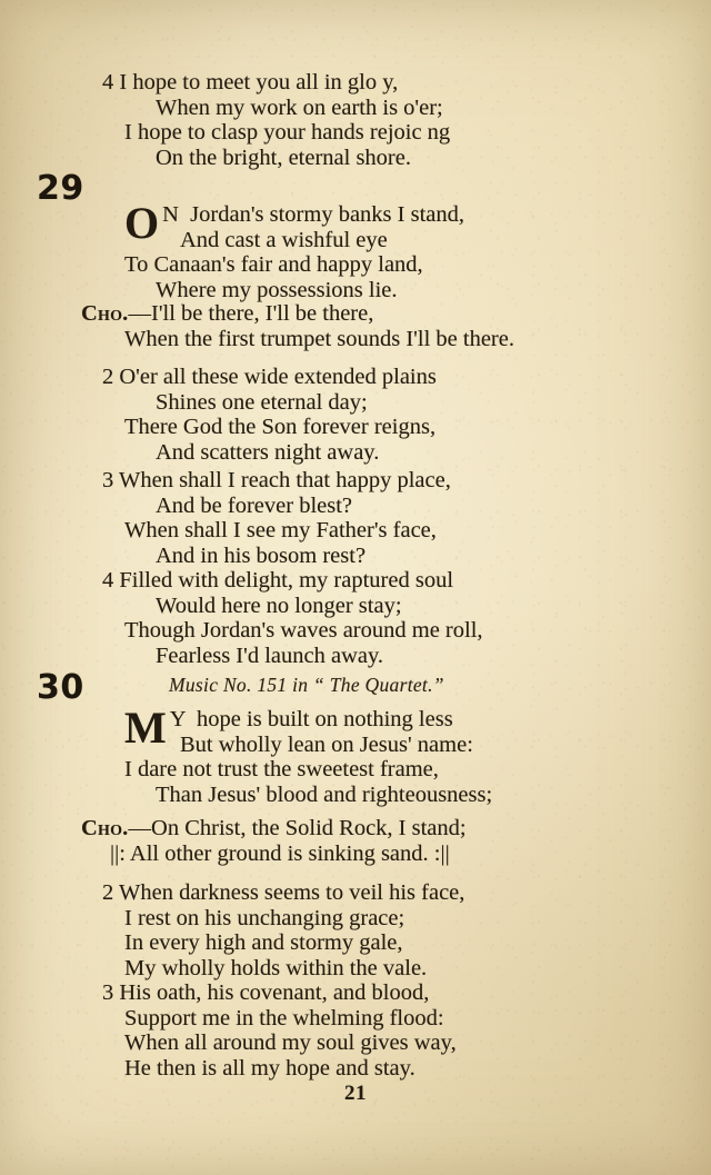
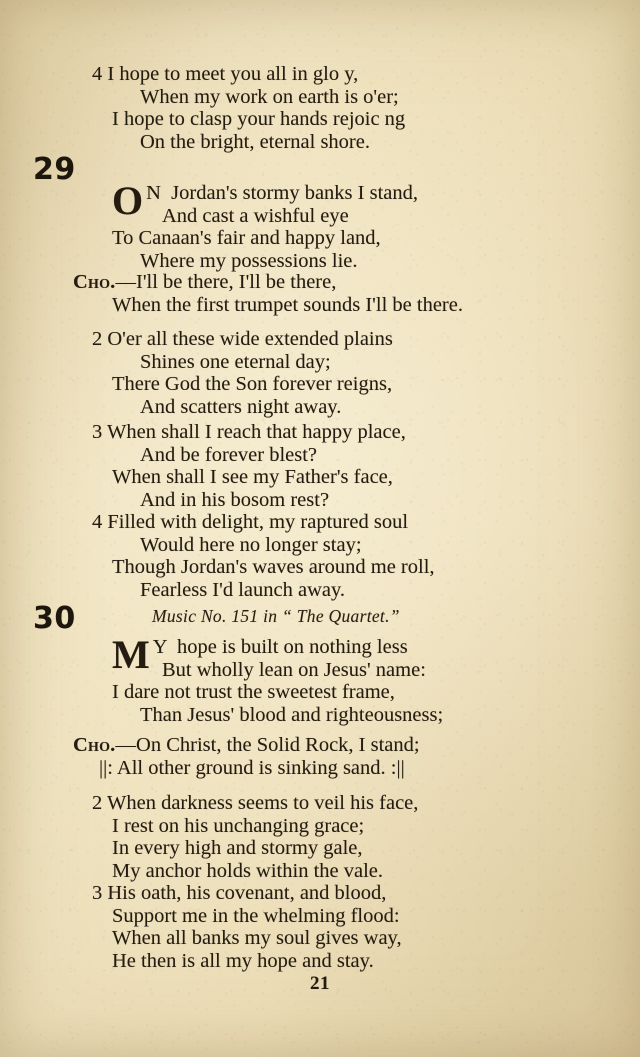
  4 I hope to meet you all in glo y,
  When my work on earth is o'er;
  I hope to clasp your hands rejoic ng
  On the bright, eternal shore.
  29
  O
  N Jordan's stormy banks I stand,
  And cast a wishful eye
  To Canaan's fair and happy land,
  Where my possessions lie.
  Cho.—I'll be there, I'll be there,
  When the first trumpet sounds I'll be there.
  2 O'er all these wide extended plains
  Shines one eternal day;
  There God the Son forever reigns,
  And scatters night away.
  3 When shall I reach that happy place,
  And be forever blest?
  When shall I see my Father's face,
  And in his bosom rest?
  4 Filled with delight, my raptured soul
  Would here no longer stay;
  Though Jordan's waves around me roll,
  Fearless I'd launch away.
  30
  Music No. 151 in “ The Quartet.”
  M
  Y hope is built on nothing less
  But wholly lean on Jesus' name:
  I dare not trust the sweetest frame,
  Than Jesus' blood and righteousness;
  Cho.—On Christ, the Solid Rock, I stand;
  ||: All other ground is sinking sand. :||
  2 When darkness seems to veil his face,
  I rest on his unchanging grace;
  In every high and stormy gale,
- My wholly holds within the vale.
+ My anchor holds within the vale.
  3 His oath, his covenant, and blood,
  Support me in the whelming flood:
- When all around my soul gives way,
+ When all banks my soul gives way,
  He then is all my hope and stay.
  21
